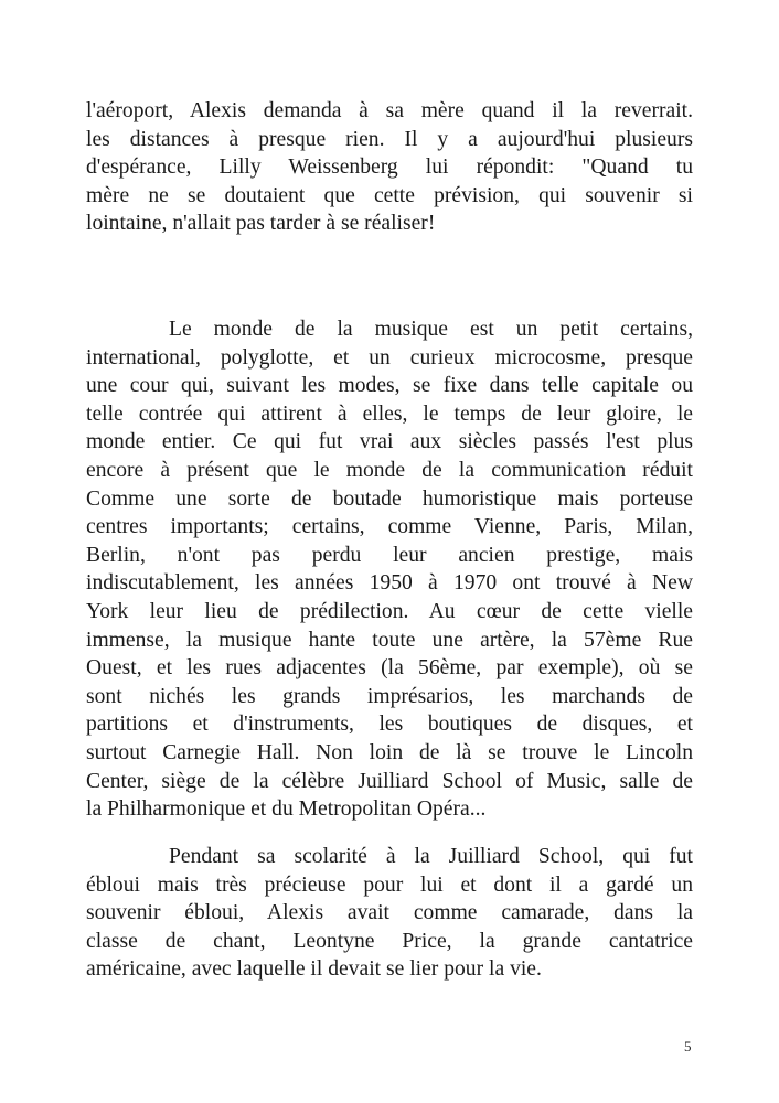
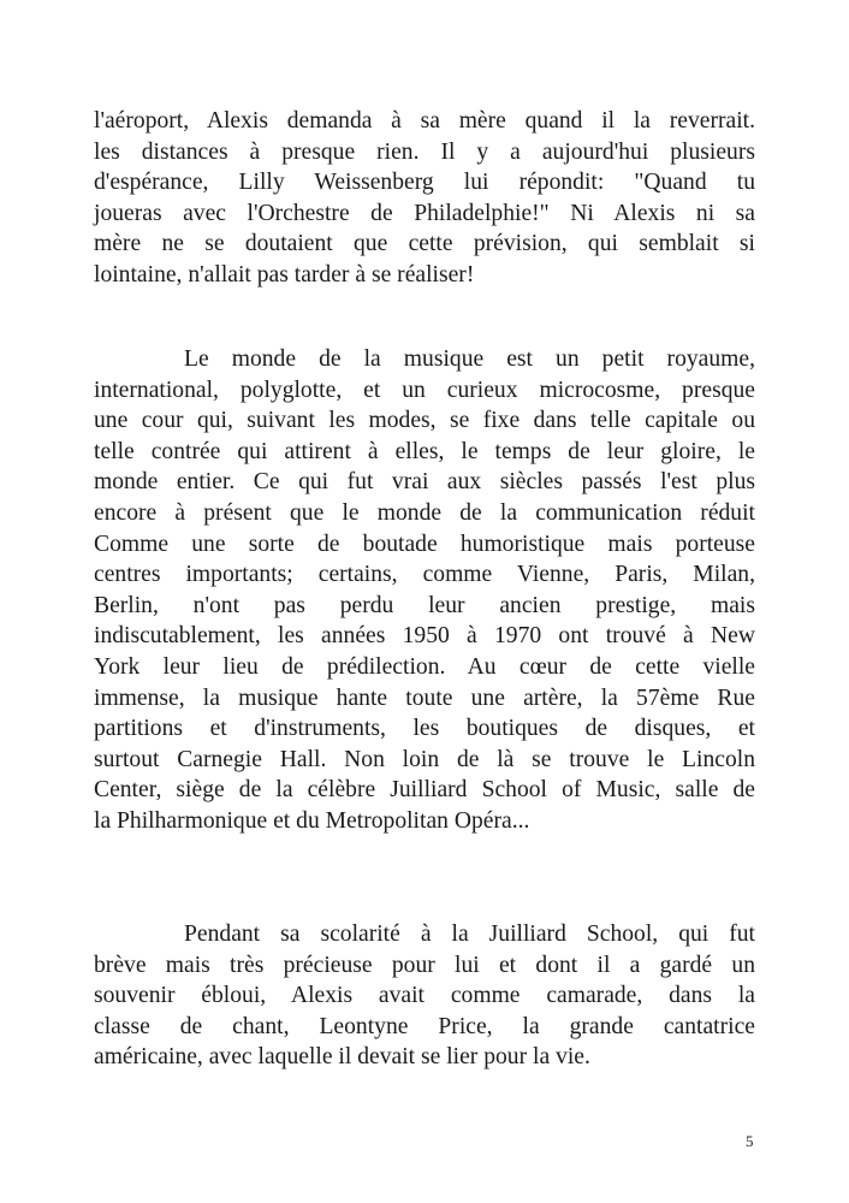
  l'aéroport, Alexis demanda à sa mère quand il la reverrait.
  les distances à presque rien. Il y a aujourd'hui plusieurs
  d'espérance, Lilly Weissenberg lui répondit: "Quand tu
+ joueras avec l'Orchestre de Philadelphie!" Ni Alexis ni sa
- mère ne se doutaient que cette prévision, qui souvenir si
+ mère ne se doutaient que cette prévision, qui semblait si
  lointaine, n'allait pas tarder à se réaliser!
- Le monde de la musique est un petit certains,
+ Le monde de la musique est un petit royaume,
  international, polyglotte, et un curieux microcosme, presque
  une cour qui, suivant les modes, se fixe dans telle capitale ou
  telle contrée qui attirent à elles, le temps de leur gloire, le
  monde entier. Ce qui fut vrai aux siècles passés l'est plus
  encore à présent que le monde de la communication réduit
  Comme une sorte de boutade humoristique mais porteuse
  centres importants; certains, comme Vienne, Paris, Milan,
  Berlin, n'ont pas perdu leur ancien prestige, mais
  indiscutablement, les années 1950 à 1970 ont trouvé à New
  York leur lieu de prédilection. Au cœur de cette vielle
  immense, la musique hante toute une artère, la 57ème Rue
- Ouest, et les rues adjacentes (la 56ème, par exemple), où se
- sont nichés les grands imprésarios, les marchands de
  partitions et d'instruments, les boutiques de disques, et
  surtout Carnegie Hall. Non loin de là se trouve le Lincoln
  Center, siège de la célèbre Juilliard School of Music, salle de
  la Philharmonique et du Metropolitan Opéra...
  Pendant sa scolarité à la Juilliard School, qui fut
- ébloui mais très précieuse pour lui et dont il a gardé un
+ brève mais très précieuse pour lui et dont il a gardé un
  souvenir ébloui, Alexis avait comme camarade, dans la
  classe de chant, Leontyne Price, la grande cantatrice
  américaine, avec laquelle il devait se lier pour la vie.
  5
